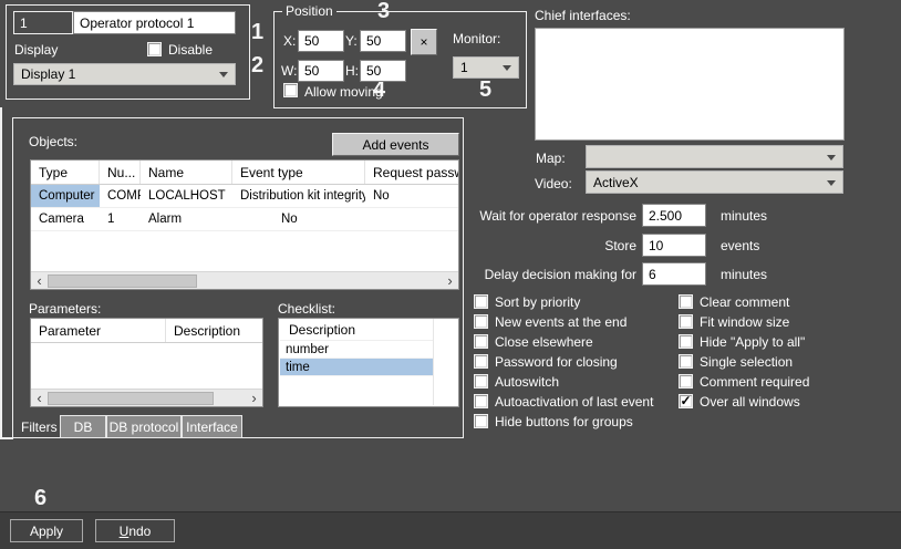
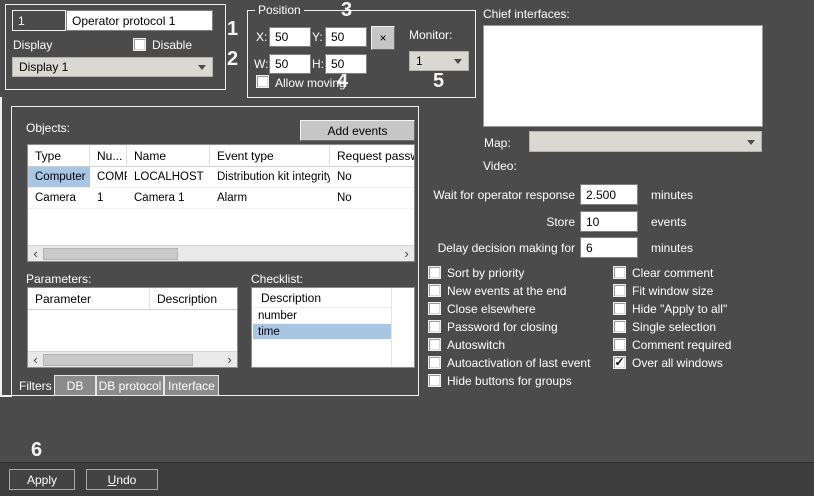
  1
  Operator protocol 1
  Display
  Disable
  Display 1
  1
  2
  3
  4
  5
  6
  Position
  X:
  50
  Y:
  50
  ×
  Monitor:
  1
  W:
  50
  H:
  50
  Allow moving
  Chief interfaces:
  Map:
  Video:
- ActiveX
  Wait for operator response
  2.500
  minutes
  Store
  10
  events
  Delay decision making for
  6
  minutes
  Sort by priority
  New events at the end
  Close elsewhere
  Password for closing
  Autoswitch
  Autoactivation of last event
  Hide buttons for groups
  Clear comment
  Fit window size
  Hide "Apply to all"
  Single selection
  Comment required
  ✓
  Over all windows
  Objects:
  Add events
  Type
  Nu...
  Name
  Event type
  Request pass
  Computer
  LOCALHOST
  Distribution kit integrity
  No
  Camera
  1
+ Camera 1
  Alarm
  No
  ‹
  ›
  Parameters:
  Parameter
  Description
  ‹
  ›
  Checklist:
  Description
  number
  time
  Filters
  DB
  DB protocol
  Interface
  Apply
  U
  ndo
